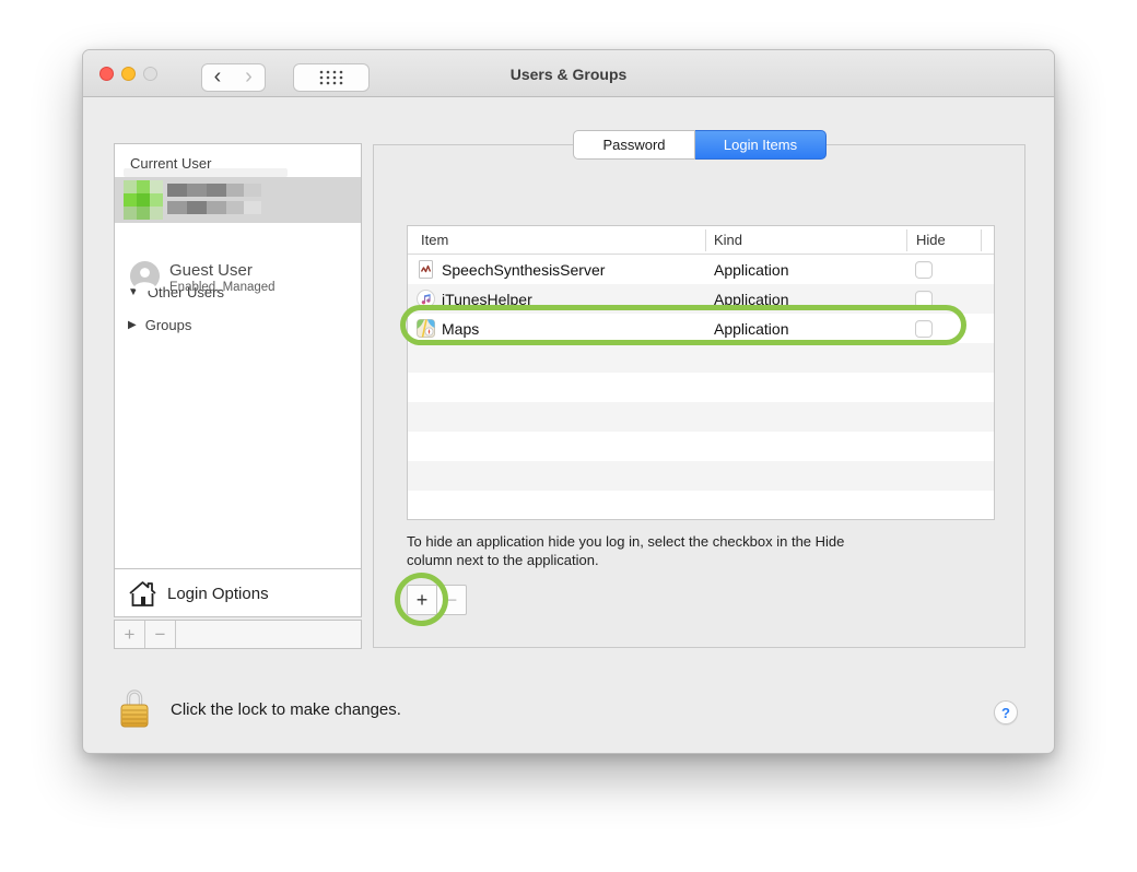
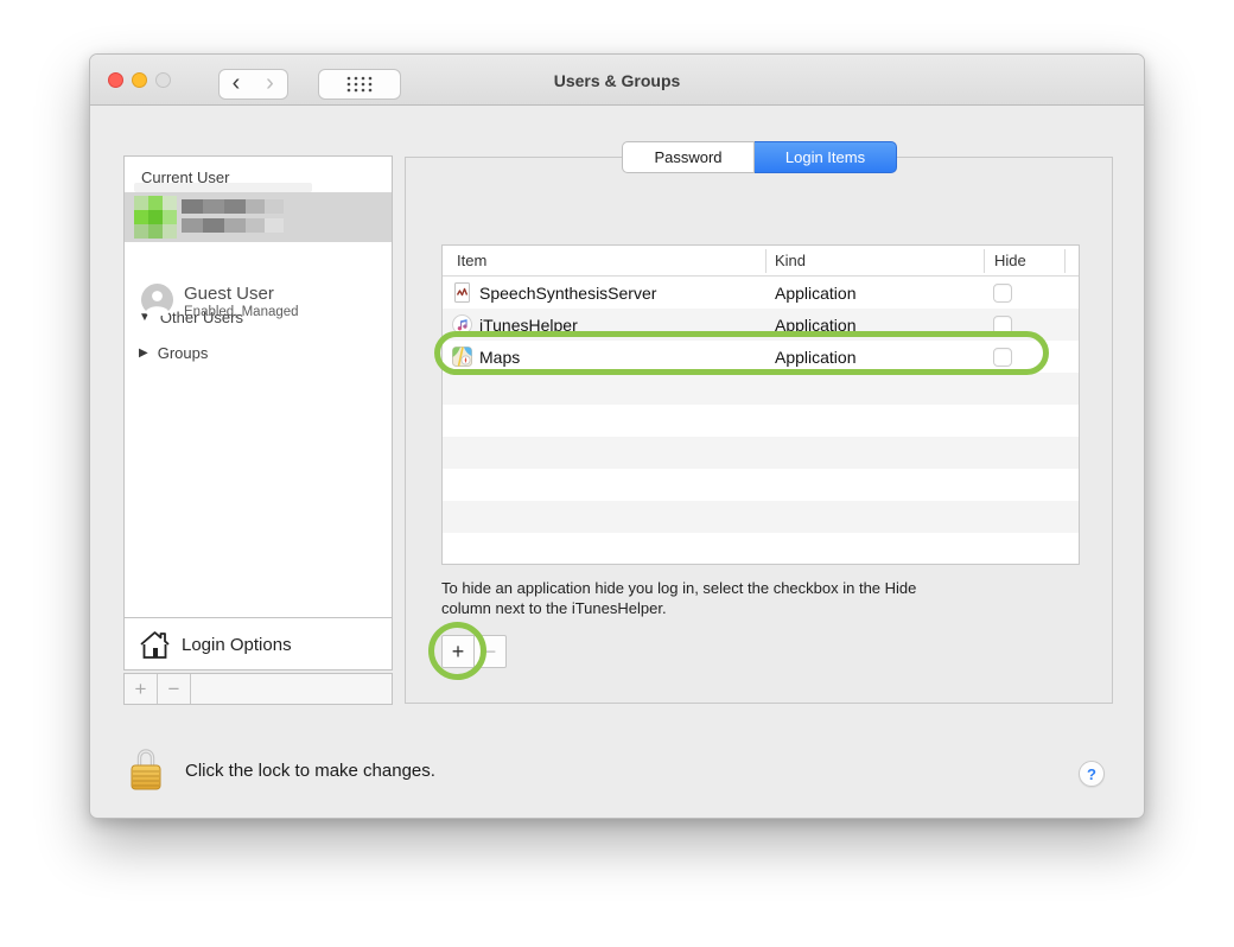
  ‹
  ›
  Users & Groups
  Current User
  ▼
  Other Users
  Guest User
  Enabled, Managed
  ▶
  Groups
  Login Options
  +
  −
  Password
  Login Items
  Item
  Kind
  Hide
  SpeechSynthesisServer
  Application
  iTunesHelper
  Application
  Maps
  Application
  To hide an application hide you log in, select the checkbox in the Hide
- column next to the application.
+ column next to the iTunesHelper.
  +
  −
  Click the lock to make changes.
  ?
